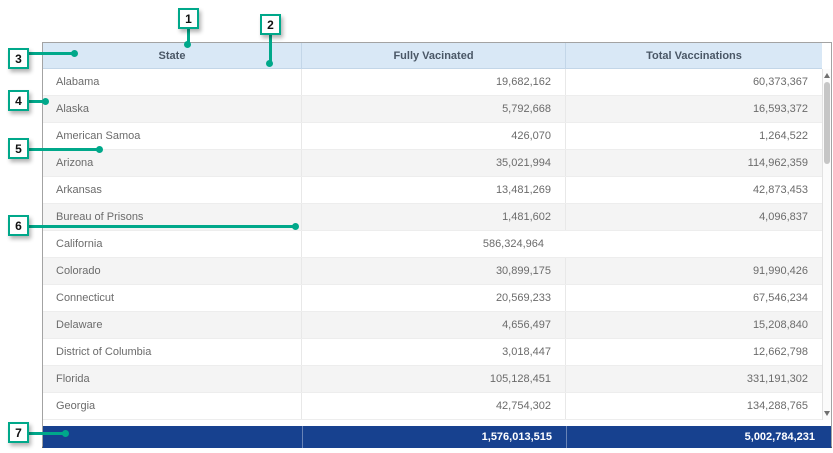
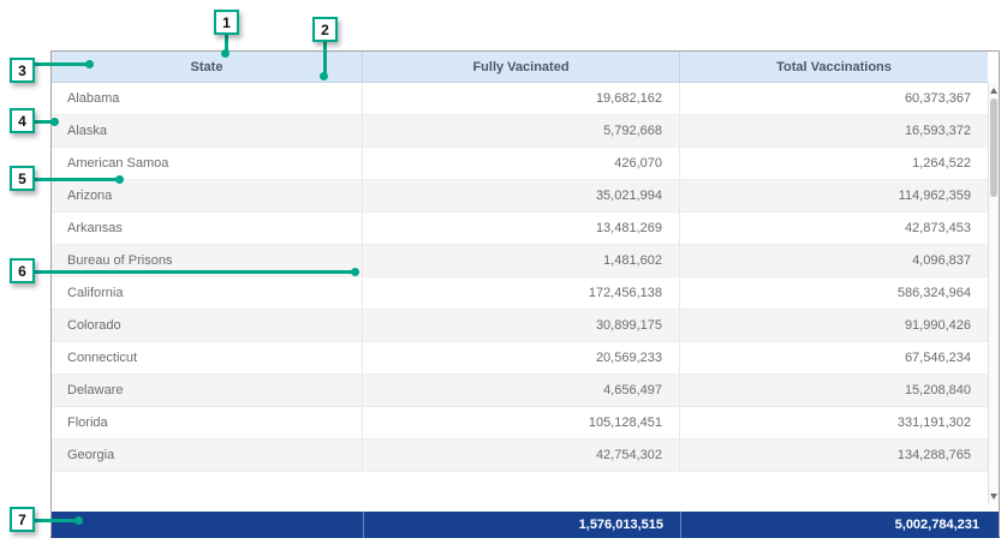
  State
  Fully Vacinated
  Total Vaccinations
  Alabama
  19,682,162
  60,373,367
  Alaska
  5,792,668
  16,593,372
  American Samoa
  426,070
  1,264,522
  Arizona
  35,021,994
  114,962,359
  Arkansas
  13,481,269
  42,873,453
  Bureau of Prisons
  1,481,602
  4,096,837
  California
+ 172,456,138
  586,324,964
  Colorado
  30,899,175
  91,990,426
  Connecticut
  20,569,233
  67,546,234
  Delaware
  4,656,497
  15,208,840
- District of Columbia
- 3,018,447
- 12,662,798
  Florida
  105,128,451
  331,191,302
  Georgia
  42,754,302
  134,288,765
  1,576,013,515
  5,002,784,231
  1
  2
  3
  4
  5
  6
  7
